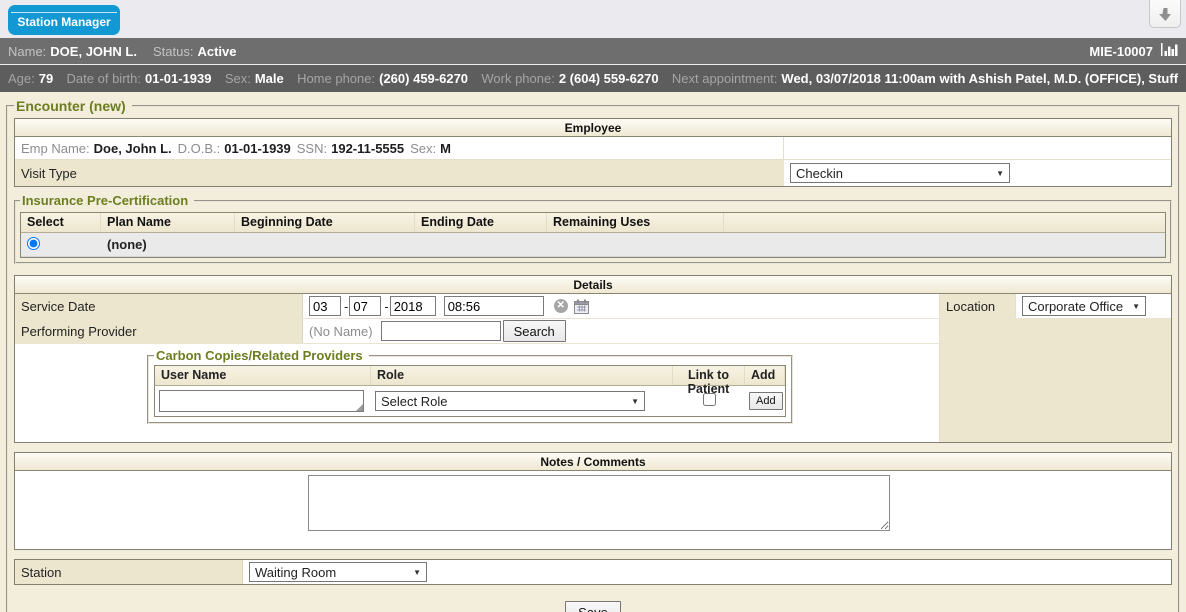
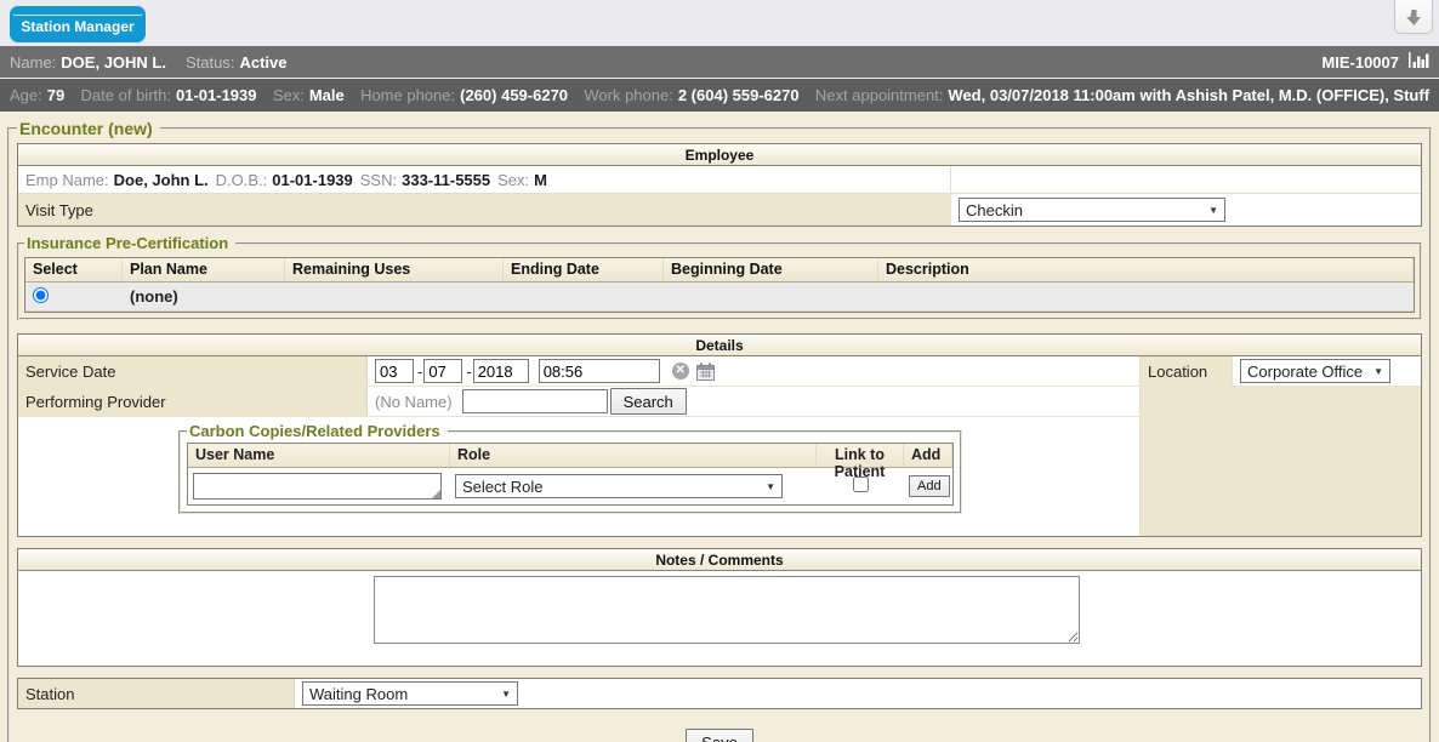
  Station Manager
  Name:
  DOE, JOHN L.
  Status:
  Active
  MIE-10007
  Age:
  79
  Date of birth:
  01-01-1939
  Sex:
  Male
  Home phone:
  (260) 459-6270
  Work phone:
  2 (604) 559-6270
  Next appointment:
  Wed, 03/07/2018 11:00am with Ashish Patel, M.D. (OFFICE), Stuff
  Encounter (new)
  Employee
  Emp Name:
  Doe, John L.
  D.O.B.:
  01-01-1939
  SSN:
- 192-11-5555
+ 333-11-5555
  Sex:
  M
  Visit Type
  Checkin
  ▼
  Insurance Pre-Certification
  Select
  Plan Name
- Beginning Date
+ Remaining Uses
  Ending Date
- Remaining Uses
+ Beginning Date
+ Description
  (none)
  Details
  Service Date
  03
  -
  07
  -
  2018
  08:56
  ✕
  Location
  Corporate Office
  ▼
  Performing Provider
  (No Name)
  Search
  Carbon Copies/Related Providers
  User Name
  Role
  Link to Patient
  Add
  Select Role
  ▼
  Add
  Notes / Comments
  Station
  Waiting Room
  ▼
